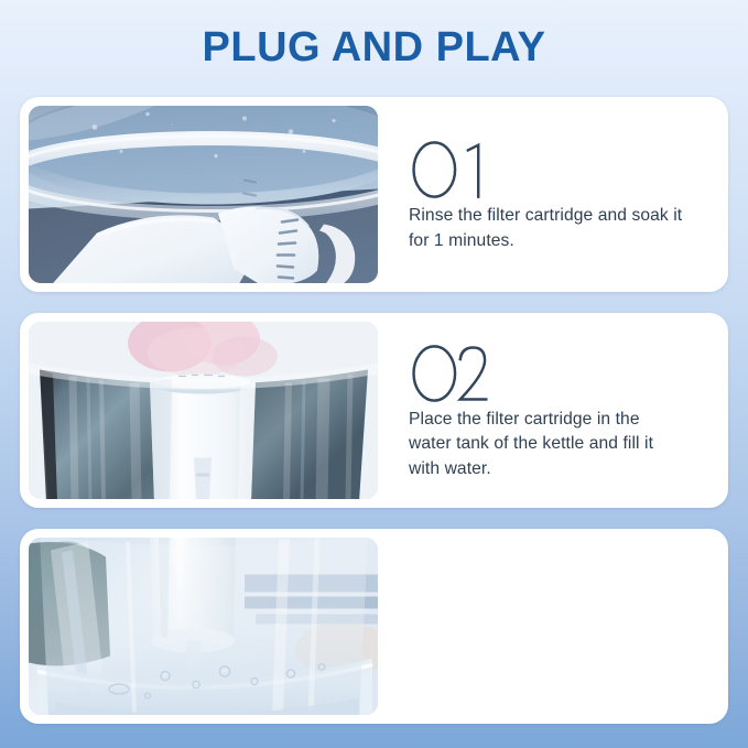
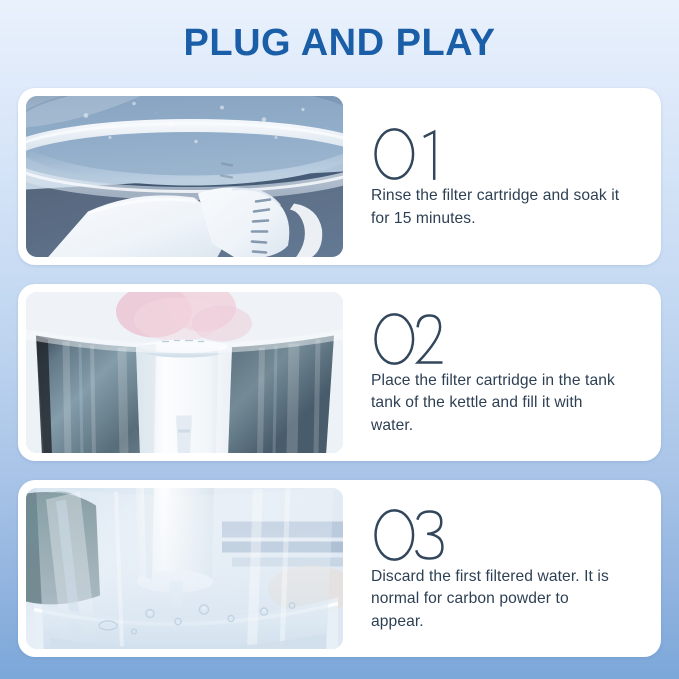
  PLUG AND PLAY
- Rinse the filter cartridge and soak it for 1 minutes.
+ Rinse the filter cartridge and soak it for 15 minutes.
- Place the filter cartridge in the water tank of the kettle and fill it with water.
+ Place the filter cartridge in the tank tank of the kettle and fill it with water.
+ Discard the first filtered water. It is normal for carbon powder to appear.
